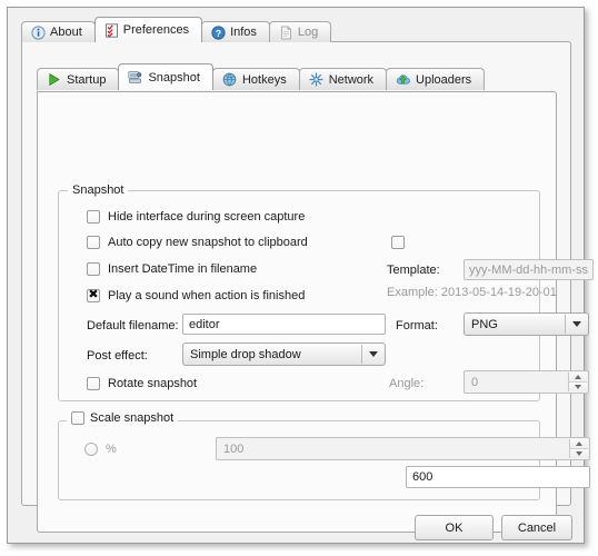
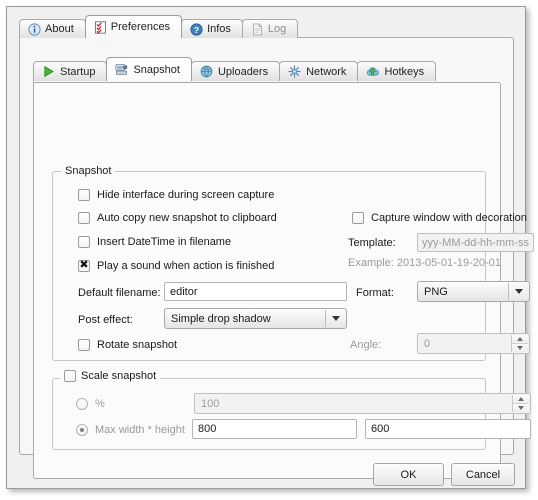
  About
  Preferences
  ?
  Infos
  Log
  Startup
  Snapshot
- Hotkeys
+ Uploaders
  Network
- Uploaders
+ Hotkeys
  Snapshot
  Hide interface during screen capture
  Auto copy new snapshot to clipboard
  Insert DateTime in filename
  Play a sound when action is finished
+ Capture window with decoration
  Template:
  yyy-MM-dd-hh-mm-ss
- Example: 2013-05-14-19-20-01
+ Example: 2013-05-01-19-20-01
  Default filename:
  editor
  Format:
  PNG
  Post effect:
  Simple drop shadow
  Rotate snapshot
  Angle:
  0
  Scale snapshot
  %
  100
+ Max width * height
+ 800
  600
  OK
  Cancel
